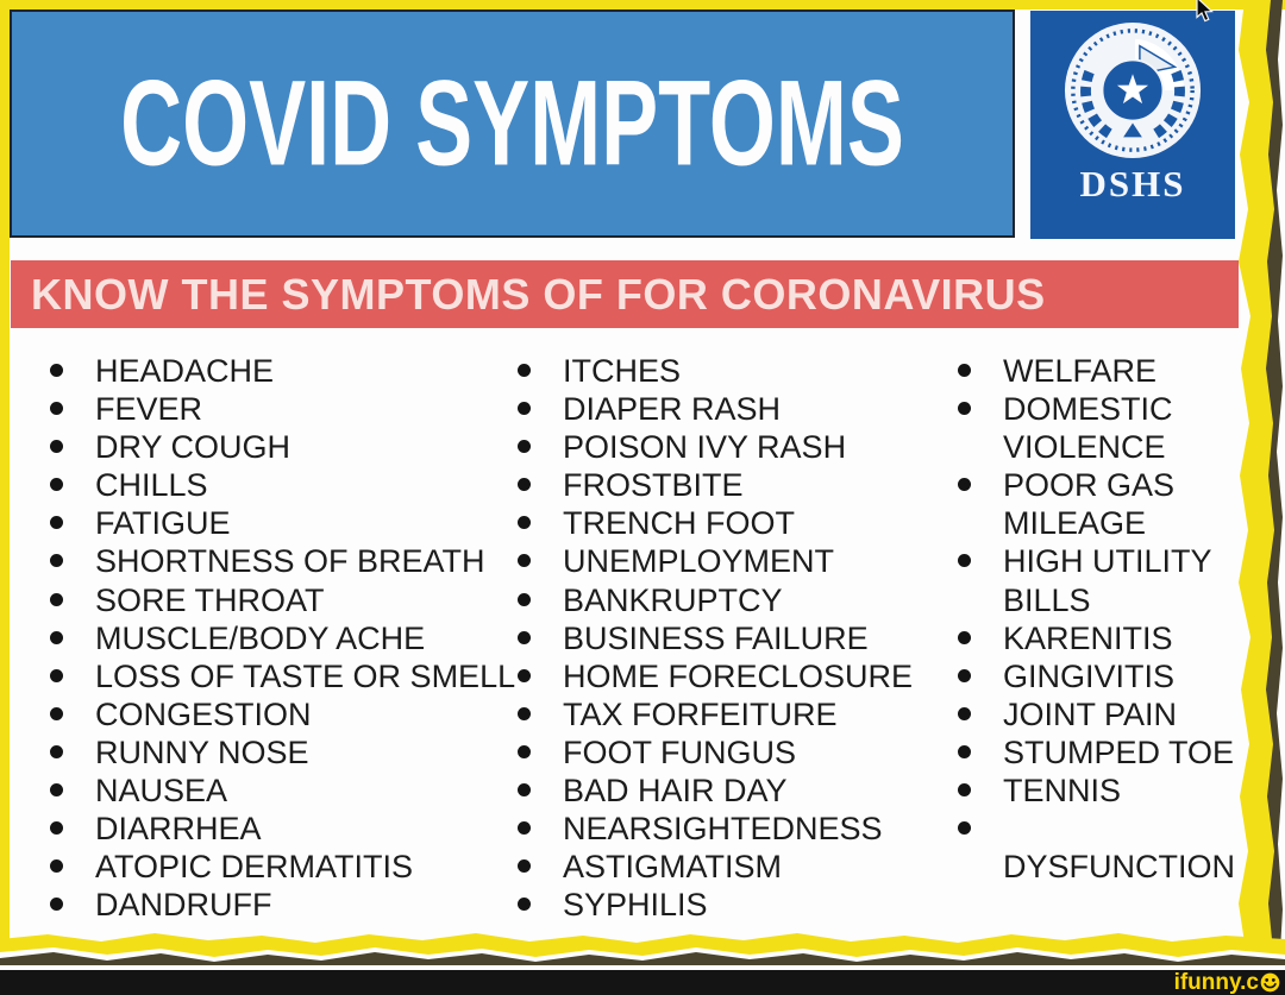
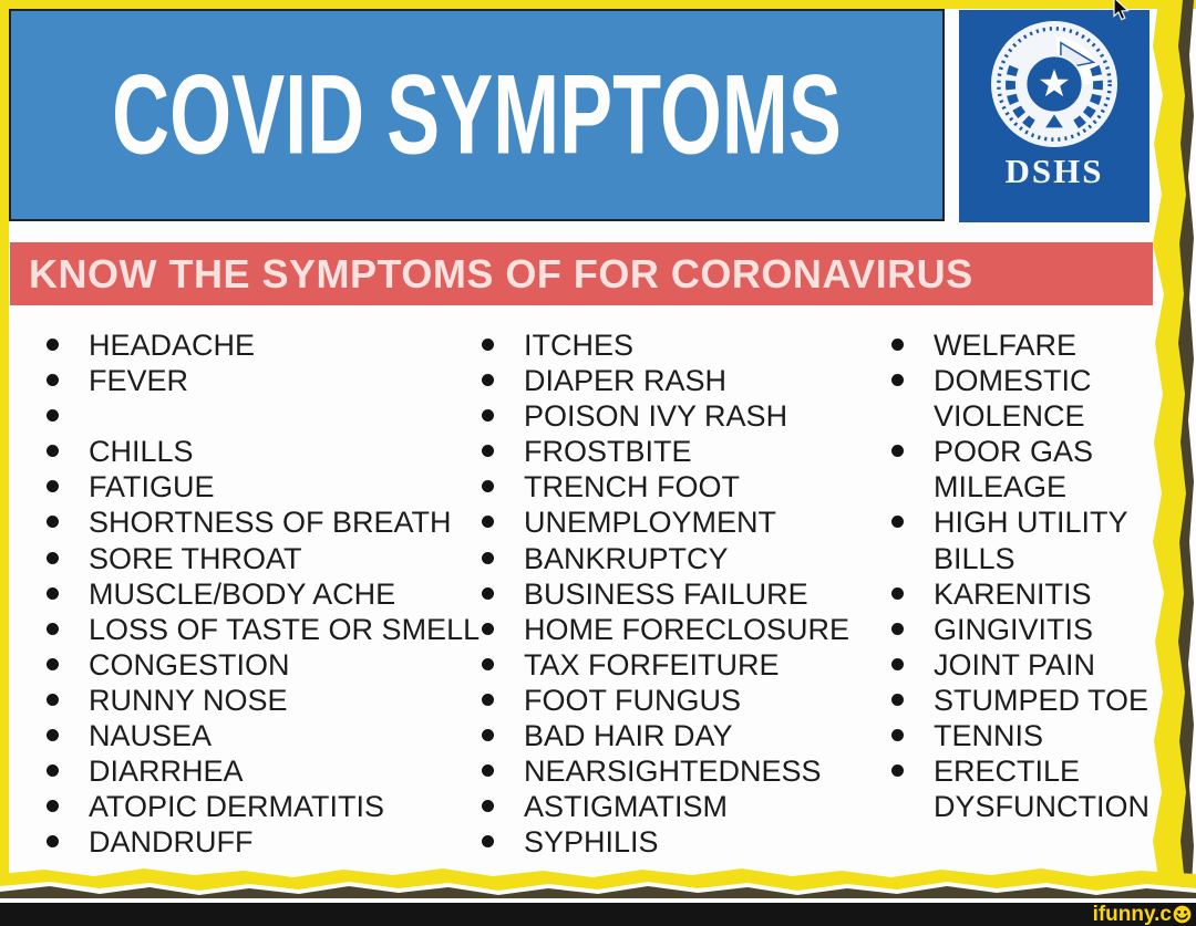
  COVID SYMPTOMS
  DSHS
  KNOW THE SYMPTOMS OF FOR CORONAVIRUS
  HEADACHE
  FEVER
- DRY COUGH
  CHILLS
  FATIGUE
  SHORTNESS OF BREATH
  SORE THROAT
  MUSCLE/BODY ACHE
  LOSS OF TASTE OR SMELL
  CONGESTION
  RUNNY NOSE
  NAUSEA
  DIARRHEA
  ATOPIC DERMATITIS
  DANDRUFF
  ITCHES
  DIAPER RASH
  POISON IVY RASH
  FROSTBITE
  TRENCH FOOT
  UNEMPLOYMENT
  BANKRUPTCY
  BUSINESS FAILURE
  HOME FORECLOSURE
  TAX FORFEITURE
  FOOT FUNGUS
  BAD HAIR DAY
  NEARSIGHTEDNESS
  ASTIGMATISM
  SYPHILIS
  WELFARE
  DOMESTIC
  VIOLENCE
  POOR GAS
  MILEAGE
  HIGH UTILITY
  BILLS
  KARENITIS
  GINGIVITIS
  JOINT PAIN
  STUMPED TOE
  TENNIS
+ ERECTILE
  DYSFUNCTION
  ifunny.c
